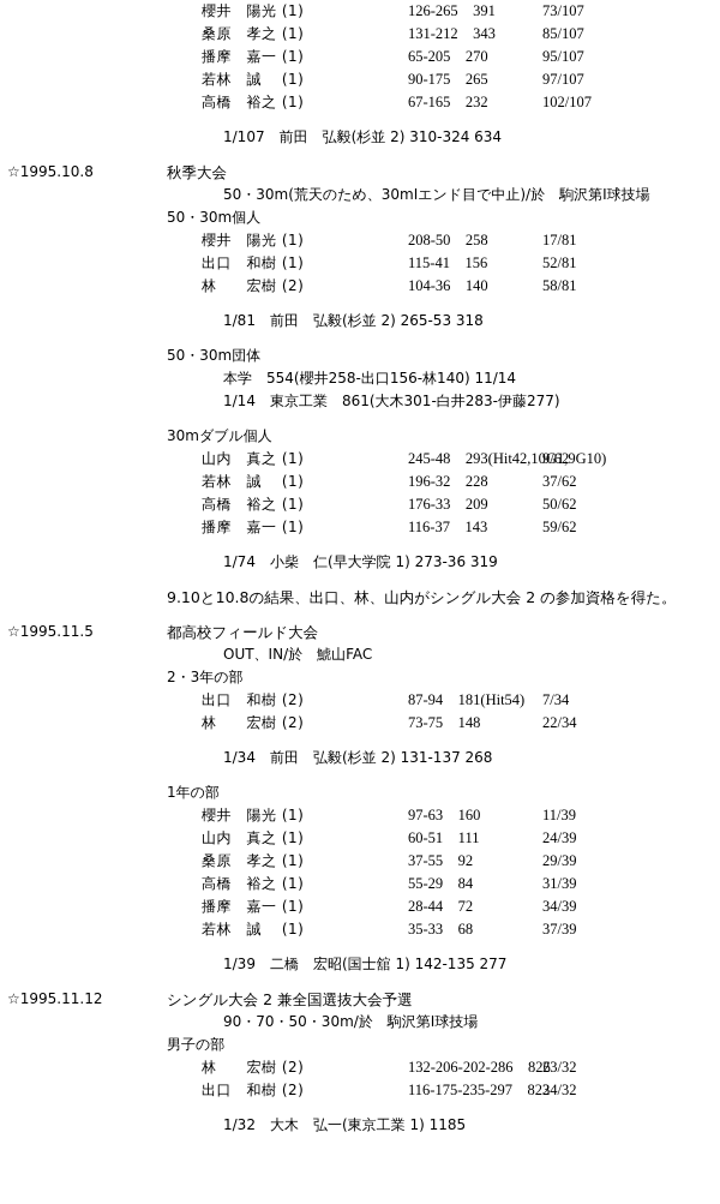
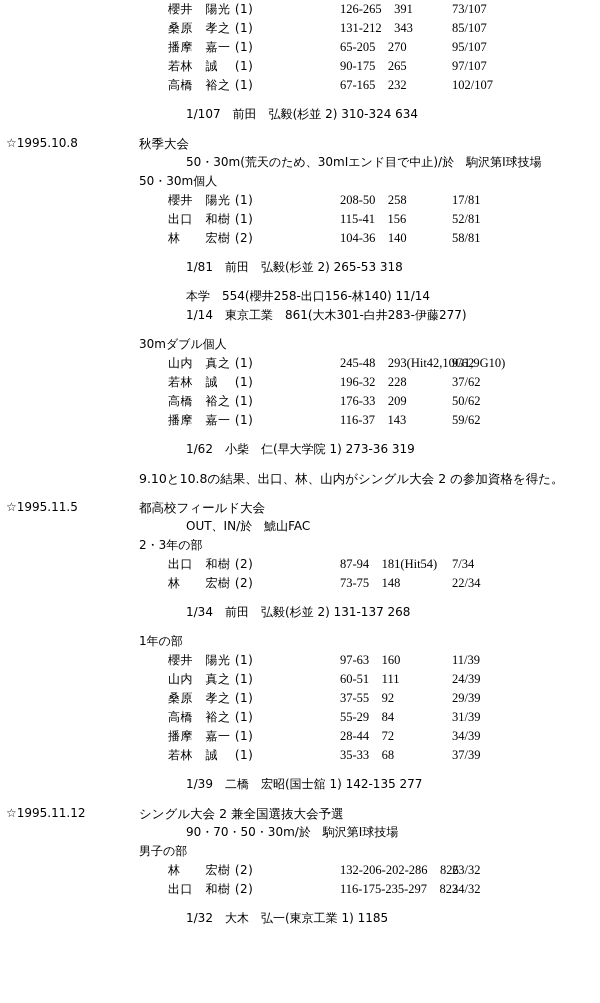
  櫻井 陽光 (1)
  126-265 391
  73/107
  桑原 孝之 (1)
  131-212 343
  85/107
  播摩 嘉一 (1)
  65-205 270
  95/107
  若林 誠 (1)
  90-175 265
  97/107
  高橋 裕之 (1)
  67-165 232
  102/107
  1/107 前田 弘毅(杉並 2) 310-324 634
  秋季大会
  ☆1995.10.8
  50・30m(荒天のため、30mⅠエンド目で中止)/於 駒沢第Ⅰ球技場
  50・30m個人
  櫻井 陽光 (1)
  208-50 258
  17/81
  出口 和樹 (1)
  115-41 156
  52/81
  林 宏樹 (2)
  104-36 140
  58/81
  1/81 前田 弘毅(杉並 2) 265-53 318
- 50・30m団体
  本学 554(櫻井258-出口156-林140) 11/14
  1/14 東京工業 861(大木301-白井283-伊藤277)
  30mダブル個人
  山内 真之 (1)
  245-48 293(Hit42,10G1,9G10)
  9/62
  若林 誠 (1)
  196-32 228
  37/62
  高橋 裕之 (1)
  176-33 209
  50/62
  播摩 嘉一 (1)
  116-37 143
  59/62
- 1/74 小柴 仁(早大学院 1) 273-36 319
+ 1/62 小柴 仁(早大学院 1) 273-36 319
  9.10と10.8の結果、出口、林、山内がシングル大会 2 の参加資格を得た。
  都高校フィールド大会
  ☆1995.11.5
  OUT、IN/於 鯱山FAC
  2・3年の部
  出口 和樹 (2)
  87-94 181(Hit54)
  7/34
  林 宏樹 (2)
  73-75 148
  22/34
  1/34 前田 弘毅(杉並 2) 131-137 268
  1年の部
  櫻井 陽光 (1)
  97-63 160
  11/39
  山内 真之 (1)
  60-51 111
  24/39
  桑原 孝之 (1)
  37-55 92
  29/39
  高橋 裕之 (1)
  55-29 84
  31/39
  播摩 嘉一 (1)
  28-44 72
  34/39
  若林 誠 (1)
  35-33 68
  37/39
  1/39 二橋 宏昭(国士舘 1) 142-135 277
  シングル大会 2 兼全国選抜大会予選
  ☆1995.11.12
  90・70・50・30m/於 駒沢第Ⅰ球技場
  男子の部
  林 宏樹 (2)
  132-206-202-286 826
  23/32
  出口 和樹 (2)
  116-175-235-297 823
  24/32
  1/32 大木 弘一(東京工業 1) 1185
